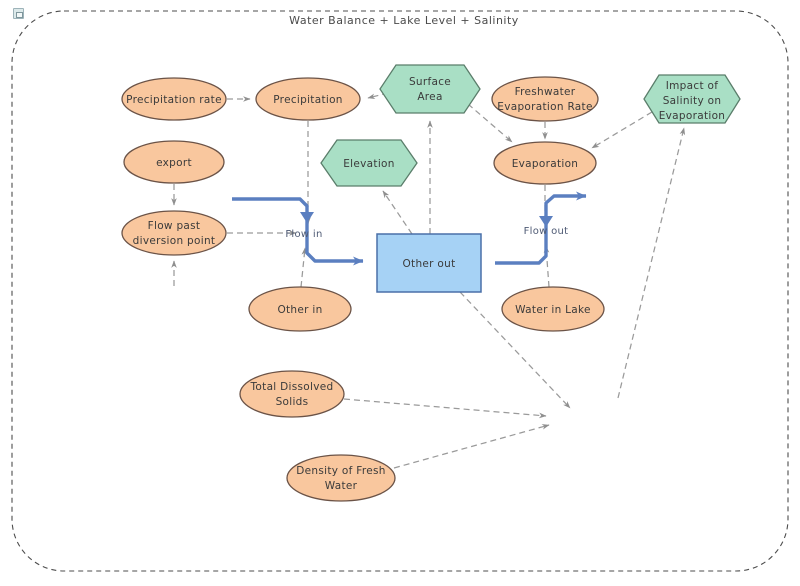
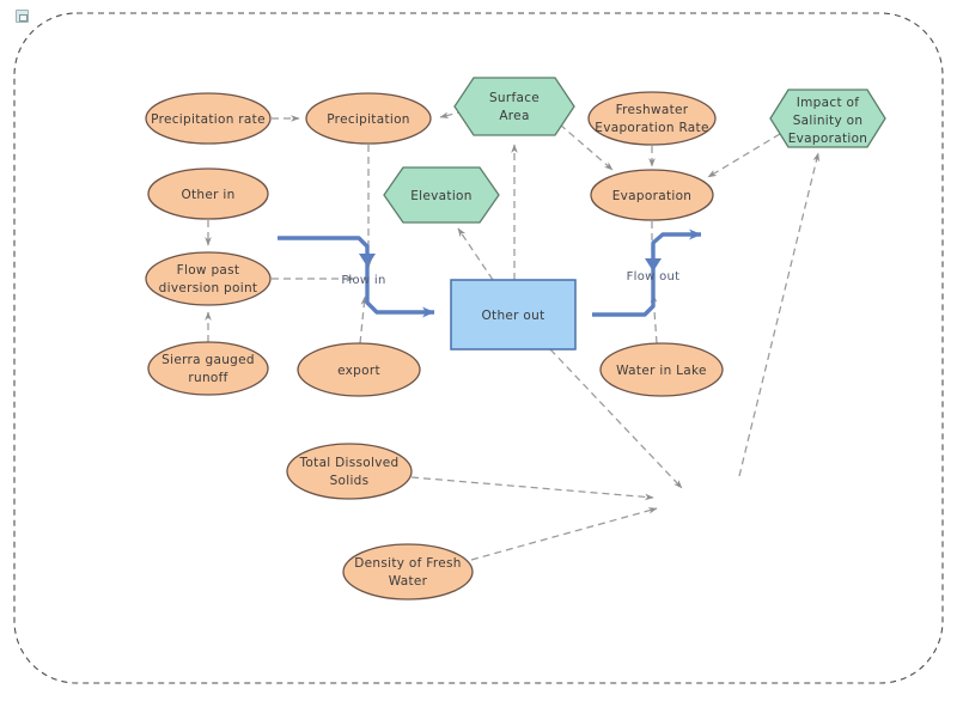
- Water Balance + Lake Level + Salinity
  Precipitation rate
  Precipitation
  Surface
  Area
  Freshwater
  Evaporation Rate
  Impact of
  Salinity on
  Evaporation
- export
+ Other in
  Elevation
  Evaporation
  Flow past
  diversion point
  Other out
+ Sierra gauged
+ runoff
- Other in
+ export
  Water in Lake
  Total Dissolved
  Solids
  Density of Fresh
  Water
  Flow in
  Flow out
